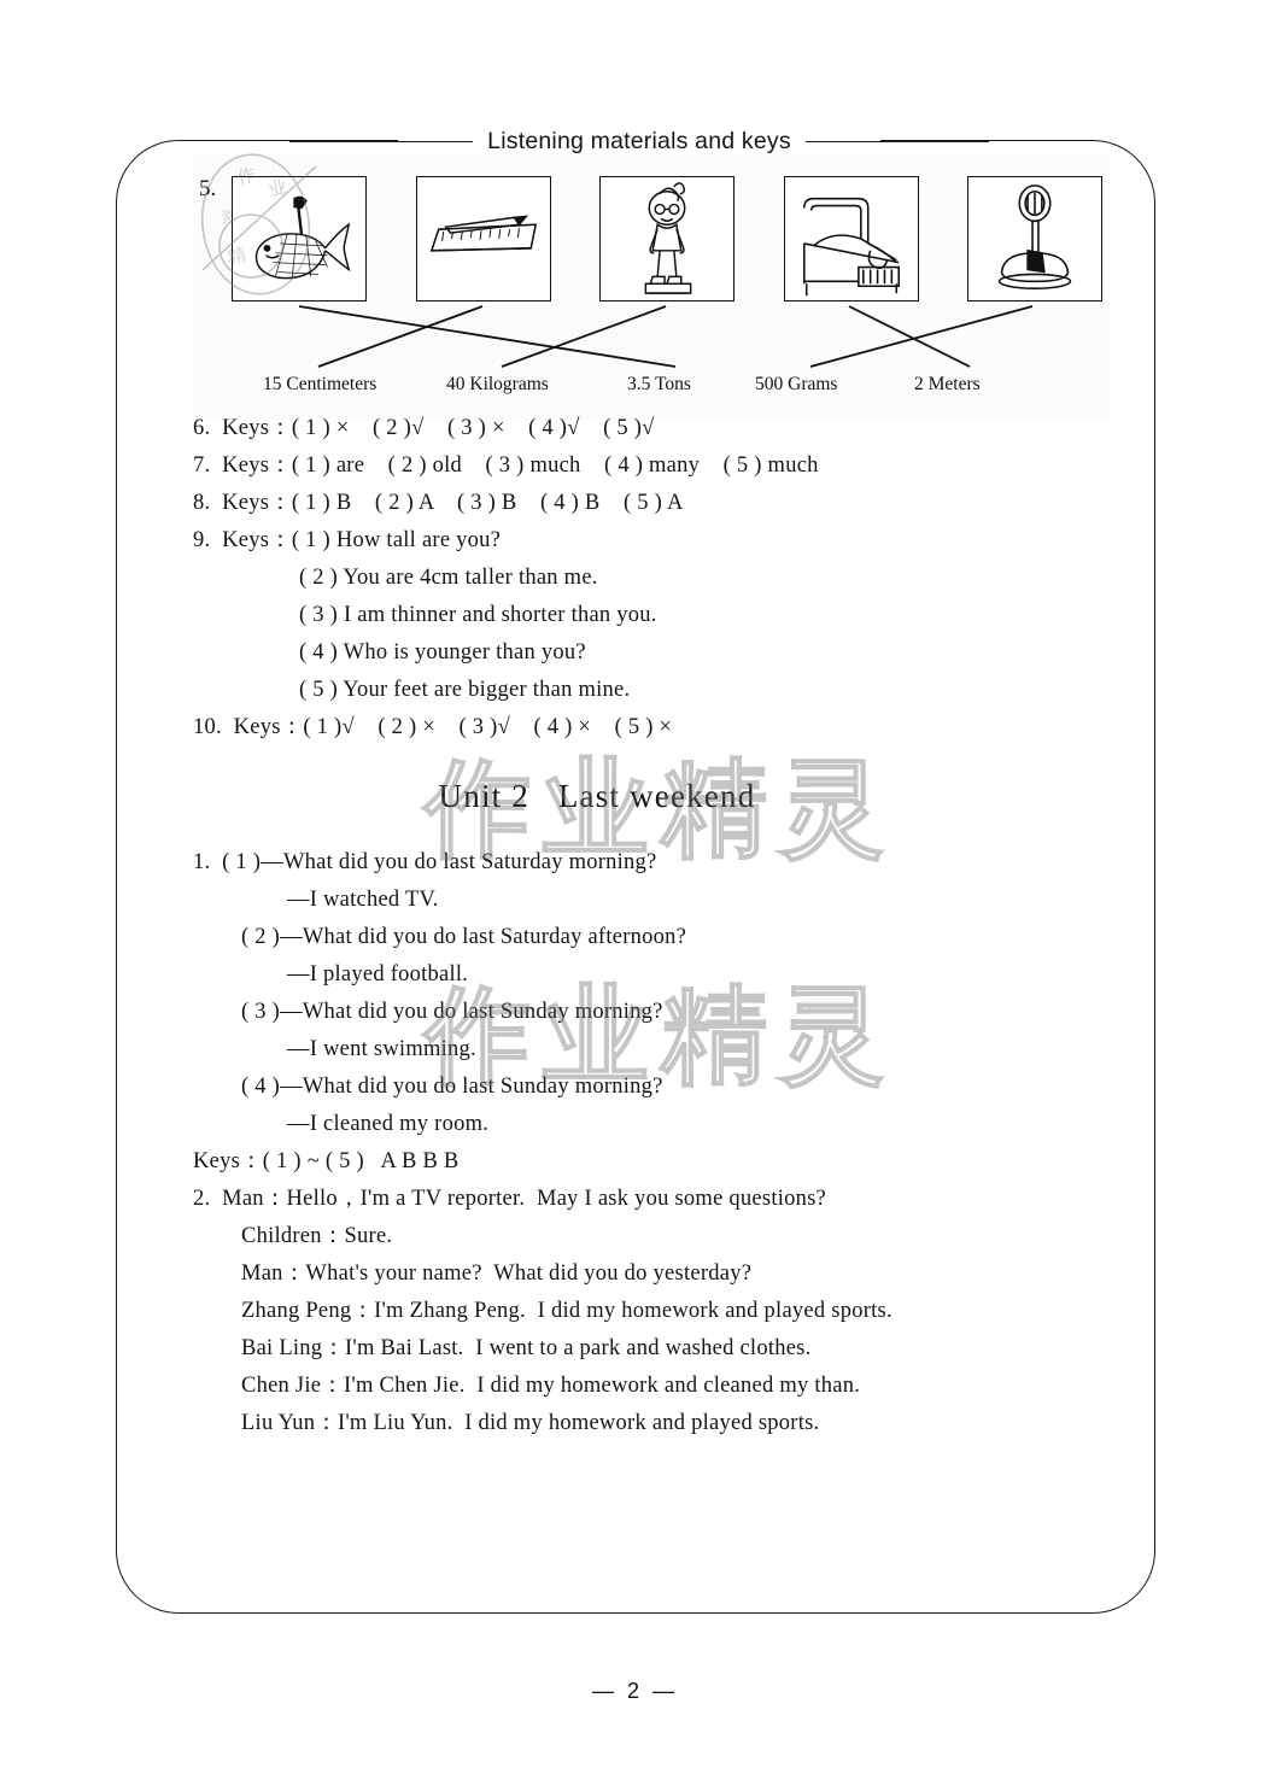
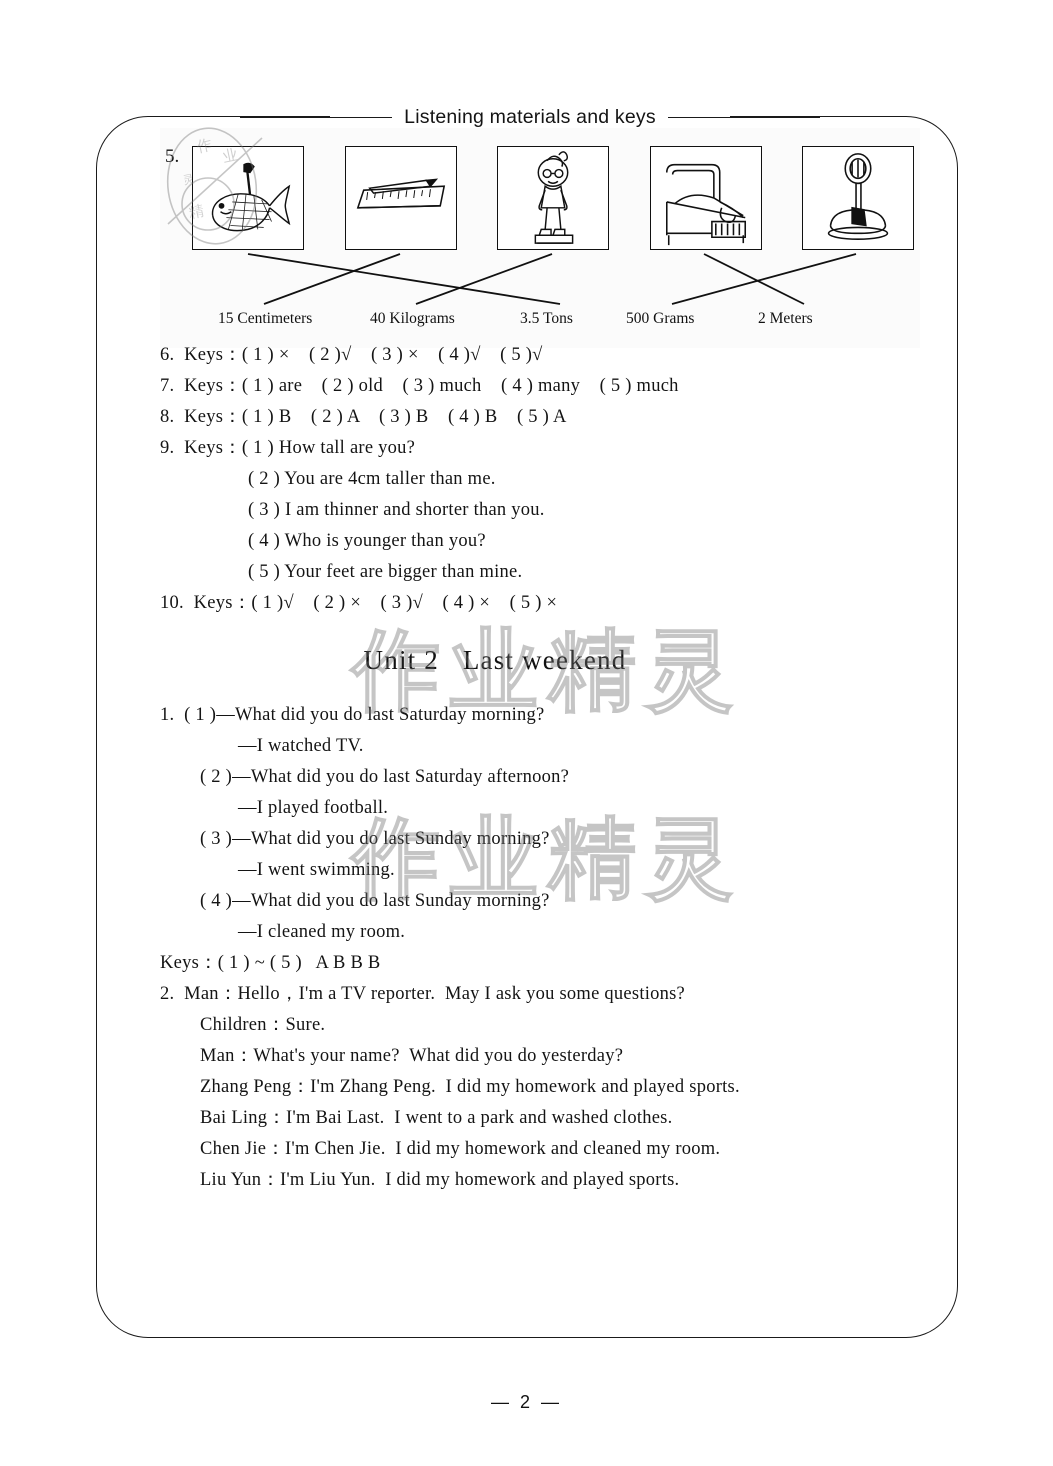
  Listening materials and keys
  5.
  15 Centimeters
  40 Kilograms
  3.5 Tons
  500 Grams
  2 Meters
  6. Keys：( 1 ) × ( 2 )√ ( 3 ) × ( 4 )√ ( 5 )√
  7. Keys：( 1 ) are ( 2 ) old ( 3 ) much ( 4 ) many ( 5 ) much
  8. Keys：( 1 ) B ( 2 ) A ( 3 ) B ( 4 ) B ( 5 ) A
  9. Keys：( 1 ) How tall are you?
  ( 2 ) You are 4cm taller than me.
  ( 3 ) I am thinner and shorter than you.
  ( 4 ) Who is younger than you?
  ( 5 ) Your feet are bigger than mine.
  10. Keys：( 1 )√ ( 2 ) × ( 3 )√ ( 4 ) × ( 5 ) ×
  Unit 2 Last weekend
  1. ( 1 )—What did you do last Saturday morning?
  —I watched TV.
  ( 2 )—What did you do last Saturday afternoon?
  —I played football.
  ( 3 )—What did you do last Sunday morning?
  —I went swimming.
  ( 4 )—What did you do last Sunday morning?
  —I cleaned my room.
  Keys：( 1 ) ~ ( 5 ) A B B B
  2. Man：Hello，I'm a TV reporter. May I ask you some questions?
  Children：Sure.
  Man：What's your name? What did you do yesterday?
  Zhang Peng：I'm Zhang Peng. I did my homework and played sports.
  Bai Ling：I'm Bai Last. I went to a park and washed clothes.
- Chen Jie：I'm Chen Jie. I did my homework and cleaned my than.
+ Chen Jie：I'm Chen Jie. I did my homework and cleaned my room.
  Liu Yun：I'm Liu Yun. I did my homework and played sports.
  作业精灵
  作业精灵
  — 2 —
